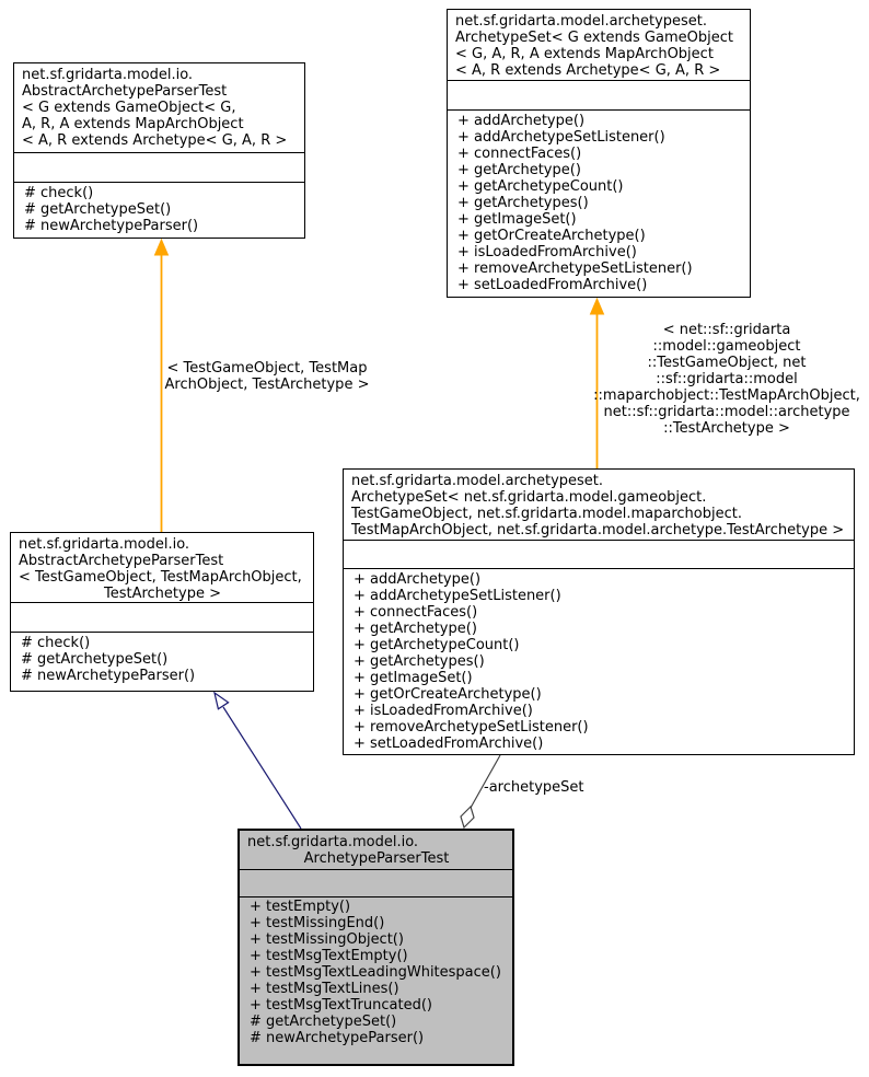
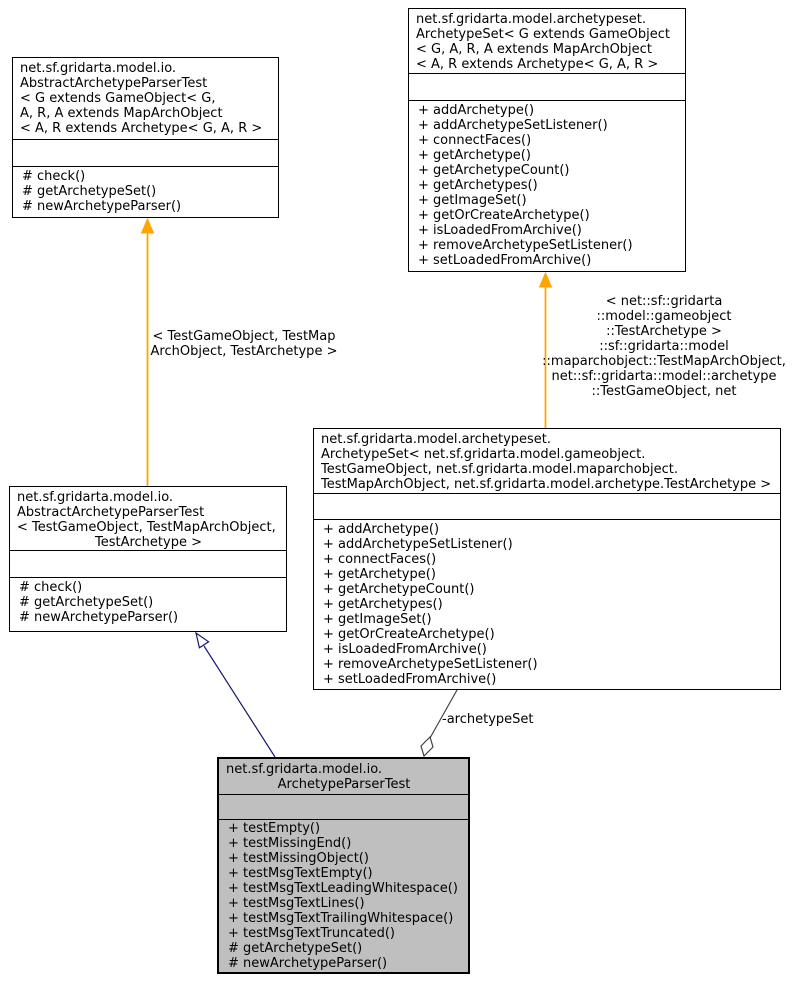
  net.sf.gridarta.model.io.
  AbstractArchetypeParserTest
  < G extends GameObject< G,
  A, R, A extends MapArchObject
  < A, R extends Archetype< G, A, R >
  # check()
  # getArchetypeSet()
  # newArchetypeParser()
  net.sf.gridarta.model.archetypeset.
  ArchetypeSet< G extends GameObject
  < G, A, R, A extends MapArchObject
  < A, R extends Archetype< G, A, R >
  + addArchetype()
  + addArchetypeSetListener()
  + connectFaces()
  + getArchetype()
  + getArchetypeCount()
  + getArchetypes()
  + getImageSet()
  + getOrCreateArchetype()
  + isLoadedFromArchive()
  + removeArchetypeSetListener()
  + setLoadedFromArchive()
  net.sf.gridarta.model.io.
  AbstractArchetypeParserTest
  < TestGameObject, TestMapArchObject,
  TestArchetype >
  # check()
  # getArchetypeSet()
  # newArchetypeParser()
  net.sf.gridarta.model.archetypeset.
  ArchetypeSet< net.sf.gridarta.model.gameobject.
  TestGameObject, net.sf.gridarta.model.maparchobject.
  TestMapArchObject, net.sf.gridarta.model.archetype.TestArchetype >
  + addArchetype()
  + addArchetypeSetListener()
  + connectFaces()
  + getArchetype()
  + getArchetypeCount()
  + getArchetypes()
  + getImageSet()
  + getOrCreateArchetype()
  + isLoadedFromArchive()
  + removeArchetypeSetListener()
  + setLoadedFromArchive()
  net.sf.gridarta.model.io.
  ArchetypeParserTest
  + testEmpty()
  + testMissingEnd()
  + testMissingObject()
  + testMsgTextEmpty()
  + testMsgTextLeadingWhitespace()
  + testMsgTextLines()
+ + testMsgTextTrailingWhitespace()
  + testMsgTextTruncated()
  # getArchetypeSet()
  # newArchetypeParser()
  < TestGameObject, TestMap
  ArchObject, TestArchetype >
  < net::sf::gridarta
  ::model::gameobject
- ::TestGameObject, net
+ ::TestArchetype >
  ::sf::gridarta::model
  ::maparchobject::TestMapArchObject,
  net::sf::gridarta::model::archetype
- ::TestArchetype >
+ ::TestGameObject, net
  -archetypeSet
